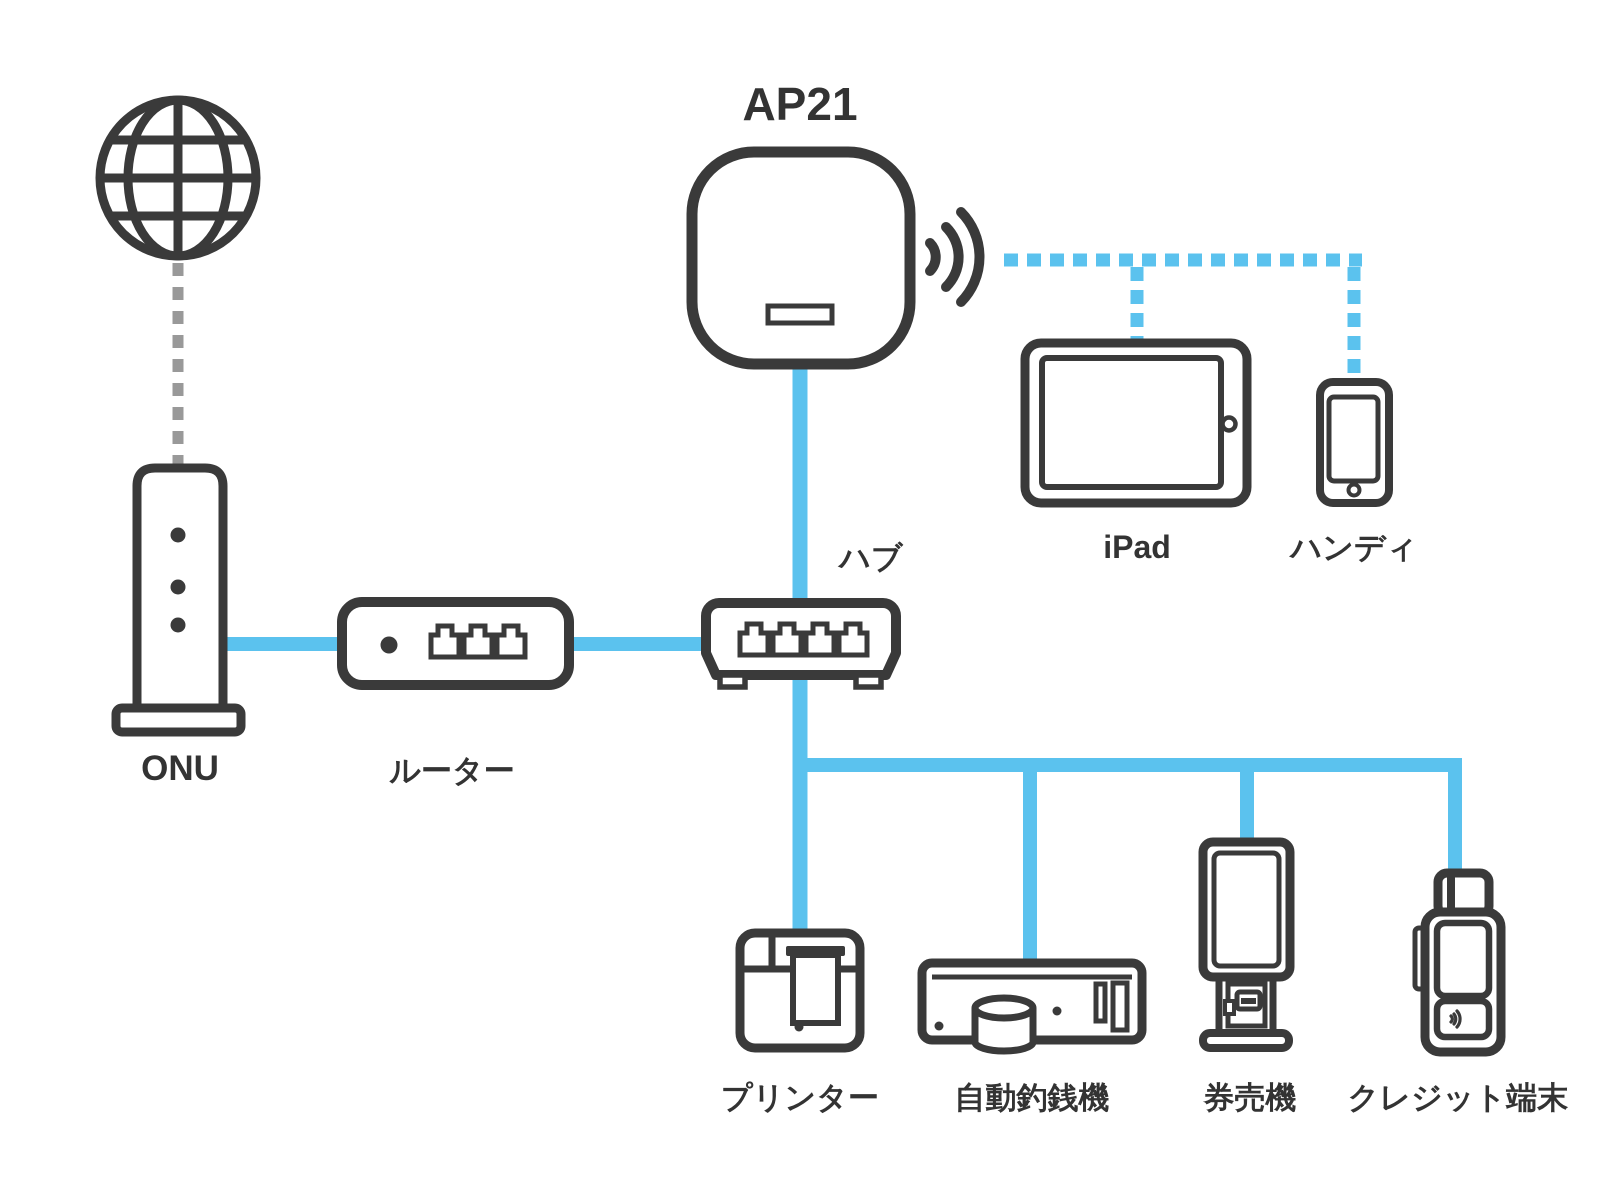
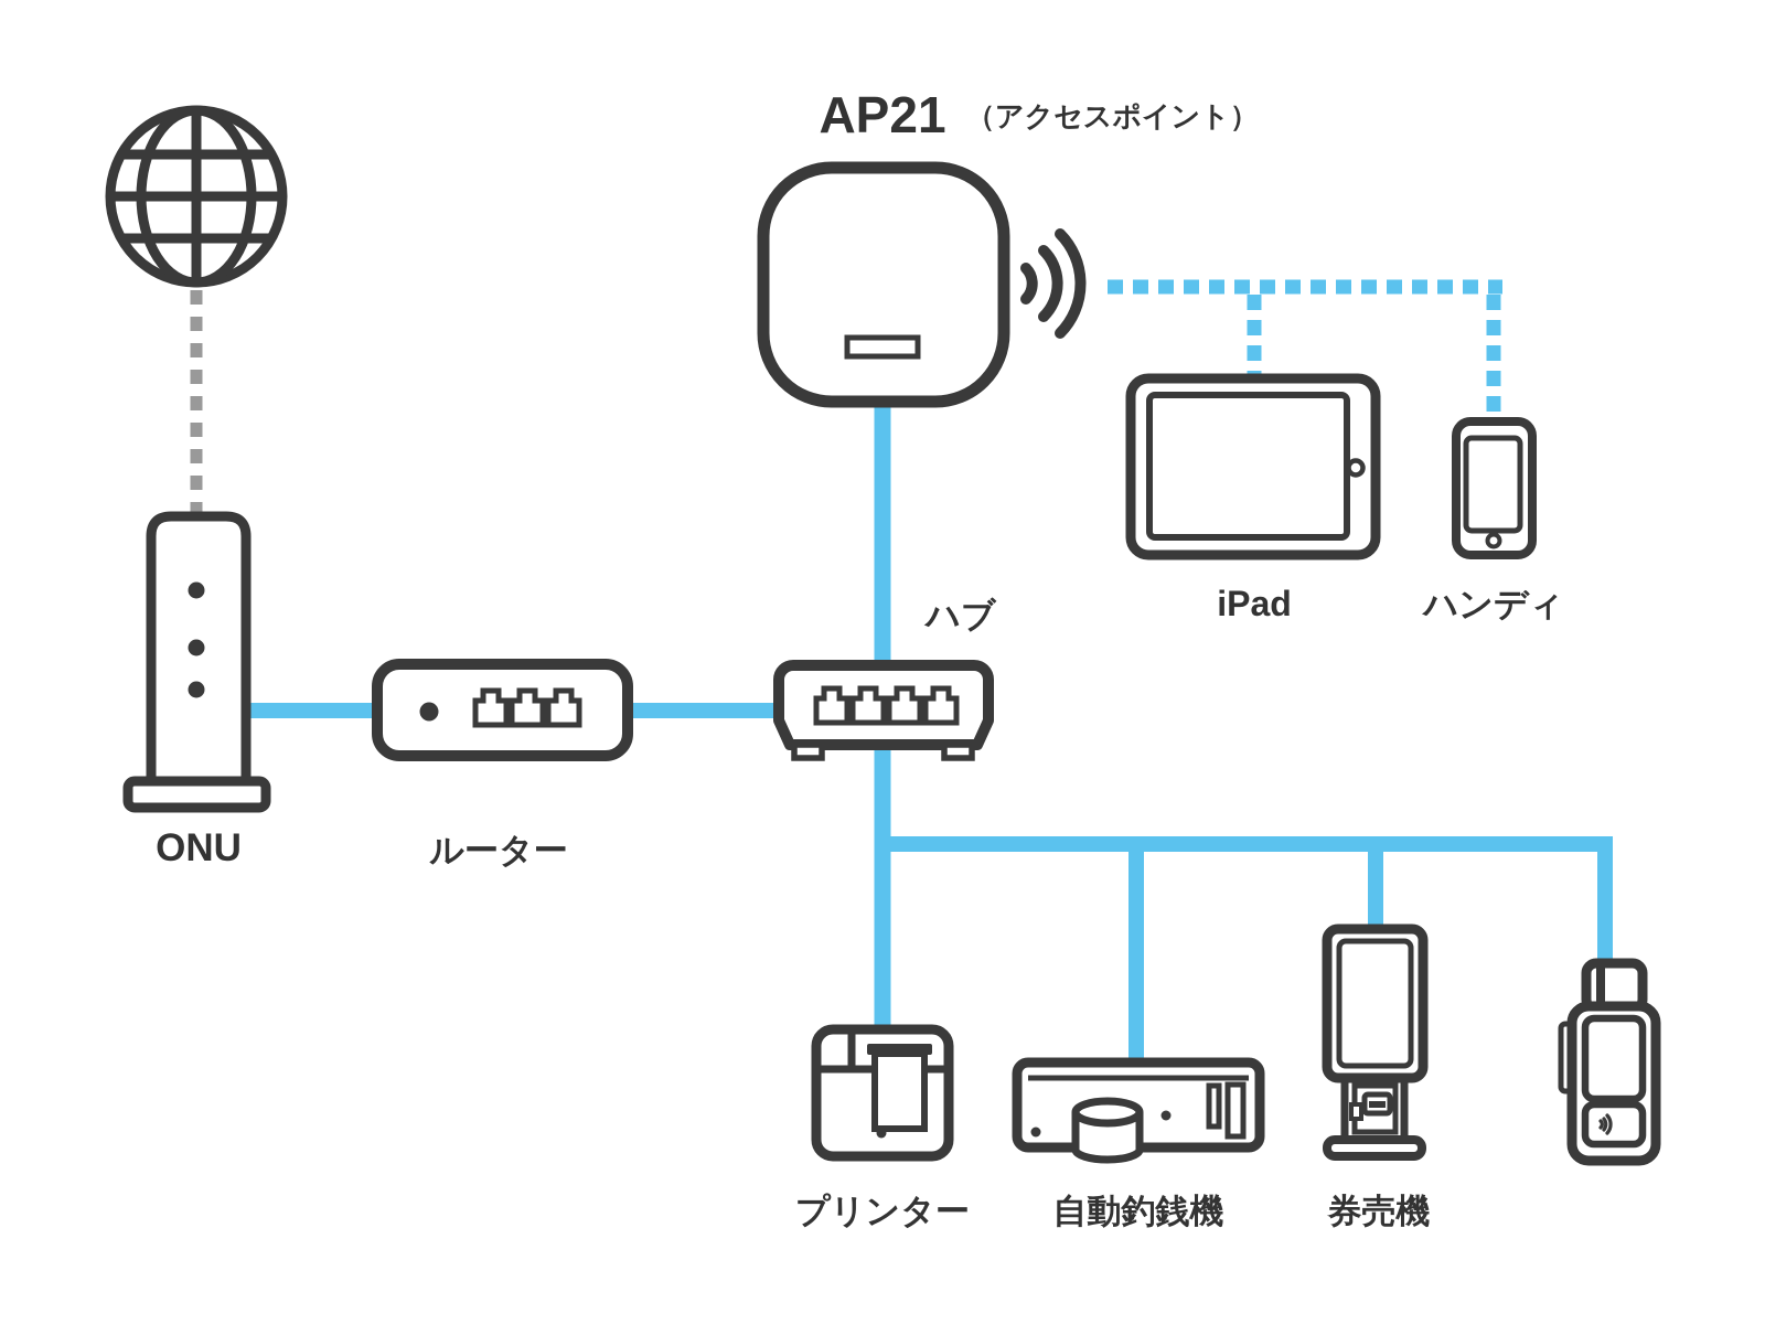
  AP21
+ （アクセスポイント）
  ONU
  ルーター
  ハブ
  iPad
  ハンディ
  プリンター
  自動釣銭機
  券売機
- クレジット端末
